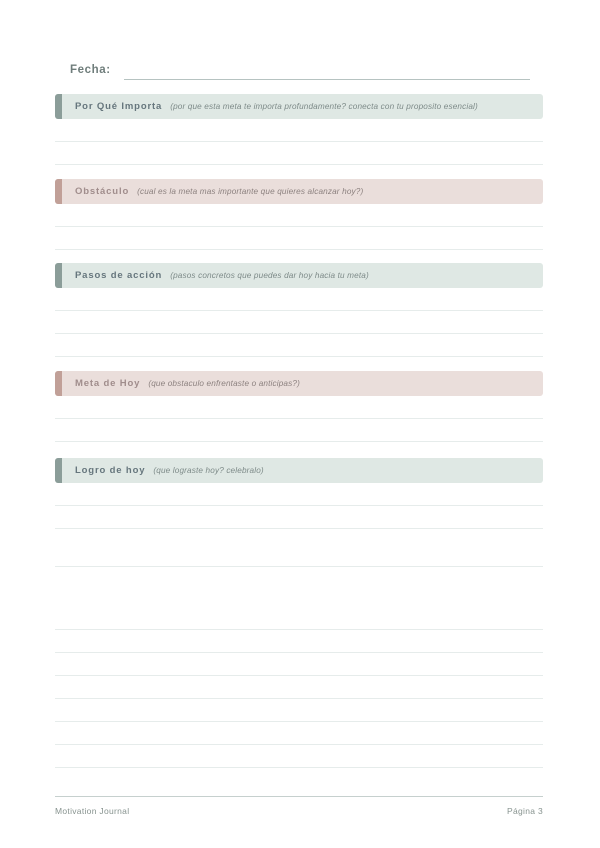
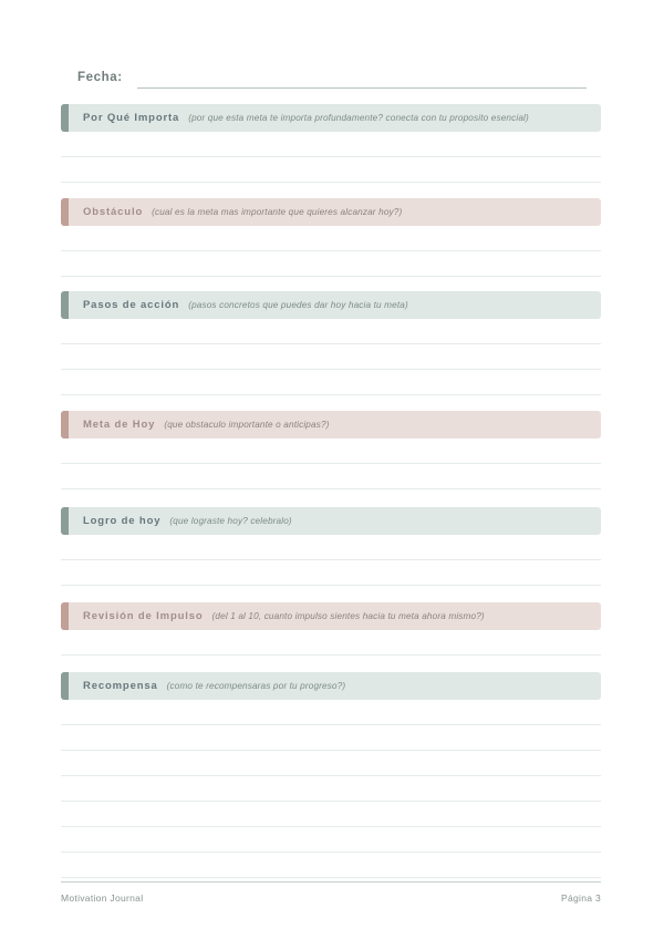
  Fecha:
  Por Qué Importa
  (por que esta meta te importa profundamente? conecta con tu proposito esencial)
  Obstáculo
  (cual es la meta mas importante que quieres alcanzar hoy?)
  Pasos de acción
  (pasos concretos que puedes dar hoy hacia tu meta)
  Meta de Hoy
- (que obstaculo enfrentaste o anticipas?)
+ (que obstaculo importante o anticipas?)
  Logro de hoy
  (que lograste hoy? celebralo)
+ Revisión de Impulso
+ (del 1 al 10, cuanto impulso sientes hacia tu meta ahora mismo?)
+ Recompensa
+ (como te recompensaras por tu progreso?)
  Motivation Journal
  Página 3
